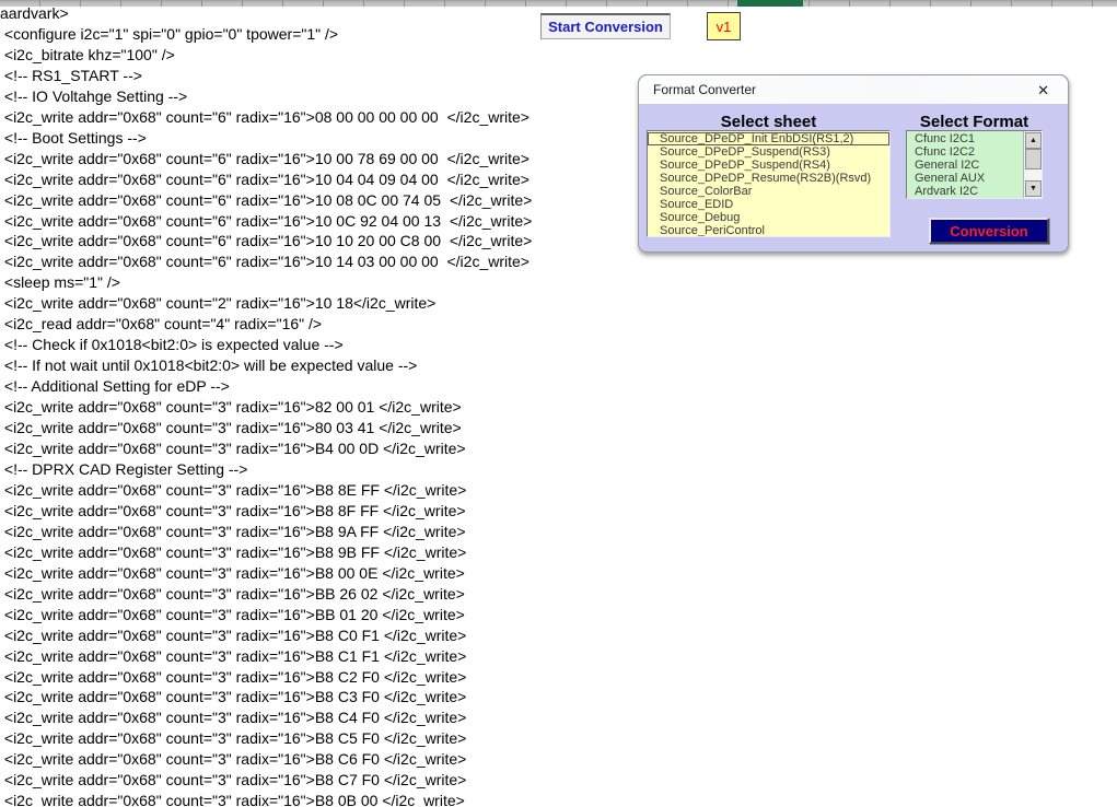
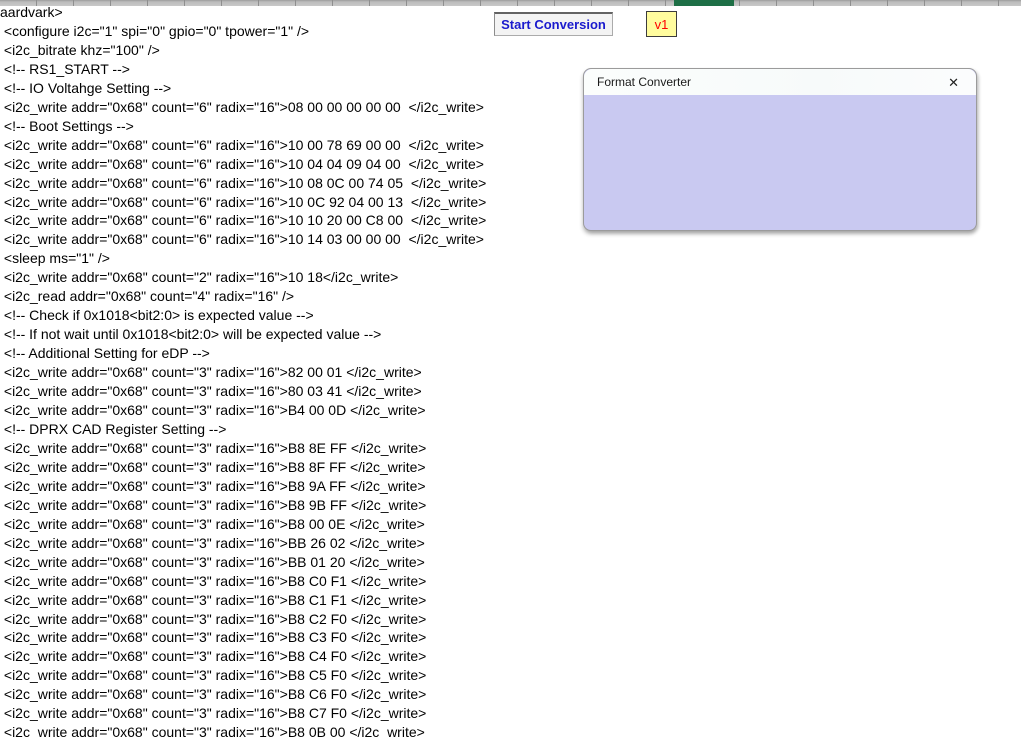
  aardvark>
  <configure i2c="1" spi="0" gpio="0" tpower="1" />
  <i2c_bitrate khz="100" />
  <!-- RS1_START -->
  <!-- IO Voltahge Setting -->
  <i2c_write addr="0x68" count="6" radix="16">08 00 00 00 00 00 </i2c_write>
  <!-- Boot Settings -->
  <i2c_write addr="0x68" count="6" radix="16">10 00 78 69 00 00 </i2c_write>
  <i2c_write addr="0x68" count="6" radix="16">10 04 04 09 04 00 </i2c_write>
  <i2c_write addr="0x68" count="6" radix="16">10 08 0C 00 74 05 </i2c_write>
  <i2c_write addr="0x68" count="6" radix="16">10 0C 92 04 00 13 </i2c_write>
  <i2c_write addr="0x68" count="6" radix="16">10 10 20 00 C8 00 </i2c_write>
  <i2c_write addr="0x68" count="6" radix="16">10 14 03 00 00 00 </i2c_write>
  <sleep ms="1" />
  <i2c_write addr="0x68" count="2" radix="16">10 18</i2c_write>
  <i2c_read addr="0x68" count="4" radix="16" />
  <!-- Check if 0x1018<bit2:0> is expected value -->
  <!-- If not wait until 0x1018<bit2:0> will be expected value -->
  <!-- Additional Setting for eDP -->
  <i2c_write addr="0x68" count="3" radix="16">82 00 01 </i2c_write>
  <i2c_write addr="0x68" count="3" radix="16">80 03 41 </i2c_write>
  <i2c_write addr="0x68" count="3" radix="16">B4 00 0D </i2c_write>
  <!-- DPRX CAD Register Setting -->
  <i2c_write addr="0x68" count="3" radix="16">B8 8E FF </i2c_write>
  <i2c_write addr="0x68" count="3" radix="16">B8 8F FF </i2c_write>
  <i2c_write addr="0x68" count="3" radix="16">B8 9A FF </i2c_write>
  <i2c_write addr="0x68" count="3" radix="16">B8 9B FF </i2c_write>
  <i2c_write addr="0x68" count="3" radix="16">B8 00 0E </i2c_write>
  <i2c_write addr="0x68" count="3" radix="16">BB 26 02 </i2c_write>
  <i2c_write addr="0x68" count="3" radix="16">BB 01 20 </i2c_write>
  <i2c_write addr="0x68" count="3" radix="16">B8 C0 F1 </i2c_write>
  <i2c_write addr="0x68" count="3" radix="16">B8 C1 F1 </i2c_write>
  <i2c_write addr="0x68" count="3" radix="16">B8 C2 F0 </i2c_write>
  <i2c_write addr="0x68" count="3" radix="16">B8 C3 F0 </i2c_write>
  <i2c_write addr="0x68" count="3" radix="16">B8 C4 F0 </i2c_write>
  <i2c_write addr="0x68" count="3" radix="16">B8 C5 F0 </i2c_write>
  <i2c_write addr="0x68" count="3" radix="16">B8 C6 F0 </i2c_write>
  <i2c_write addr="0x68" count="3" radix="16">B8 C7 F0 </i2c_write>
  <i2c_write addr="0x68" count="3" radix="16">B8 0B 00 </i2c_write>
  Start Conversion
  v1
  Format Converter
  ✕
- Select sheet
- Select Format
- Source_DPeDP_Init EnbDSI(RS1,2)
- Source_DPeDP_Suspend(RS3)
- Source_DPeDP_Suspend(RS4)
- Source_DPeDP_Resume(RS2B)(Rsvd)
- Source_ColorBar
- Source_EDID
- Source_Debug
- Source_PeriControl
- Cfunc I2C1
- Cfunc I2C2
- General I2C
- General AUX
- Ardvark I2C
- Conversion
